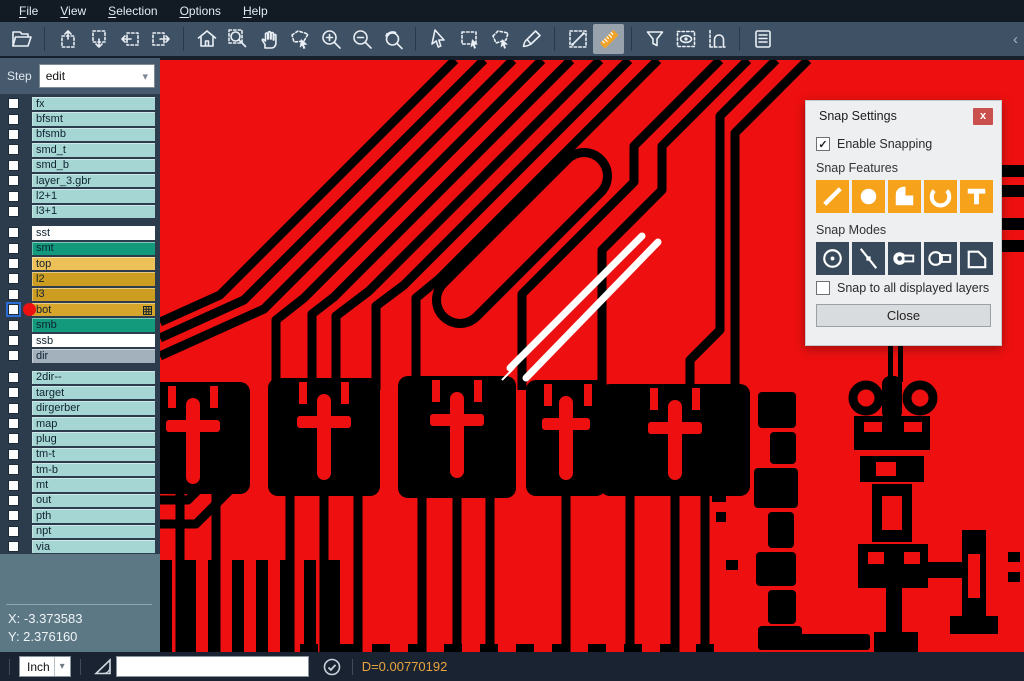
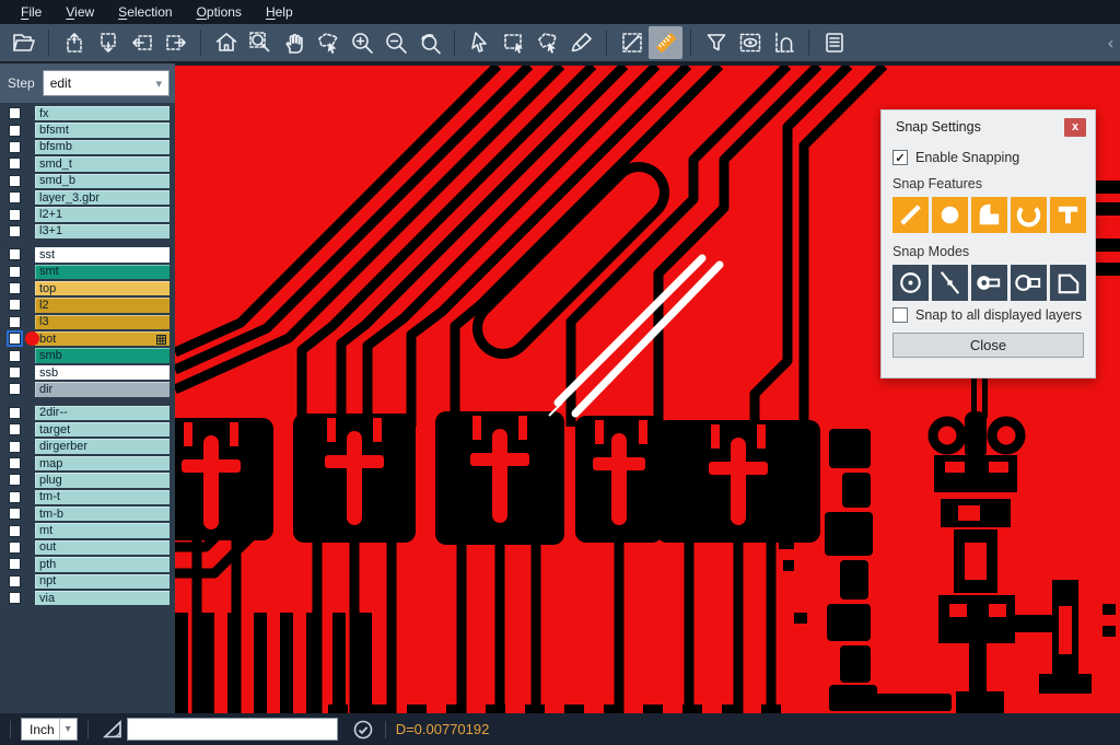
  File
  View
  Selection
  Options
  Help
  ‹
  Step
  edit
  ▾
  fx
  bfsmt
  bfsmb
  smd_t
  smd_b
  layer_3.gbr
  l2+1
  l3+1
  sst
  smt
  top
  l2
  l3
  bot
  smb
  ssb
  dir
  2dir--
  target
  dirgerber
  map
  plug
  tm-t
  tm-b
  mt
  out
  pth
  npt
  via
- X: -3.373583
- Y: 2.376160
  Snap Settings
  x
  Enable Snapping
  Snap Features
  Snap Modes
  Snap to all displayed layers
  Close
  Inch
  ▾
  D=0.00770192
